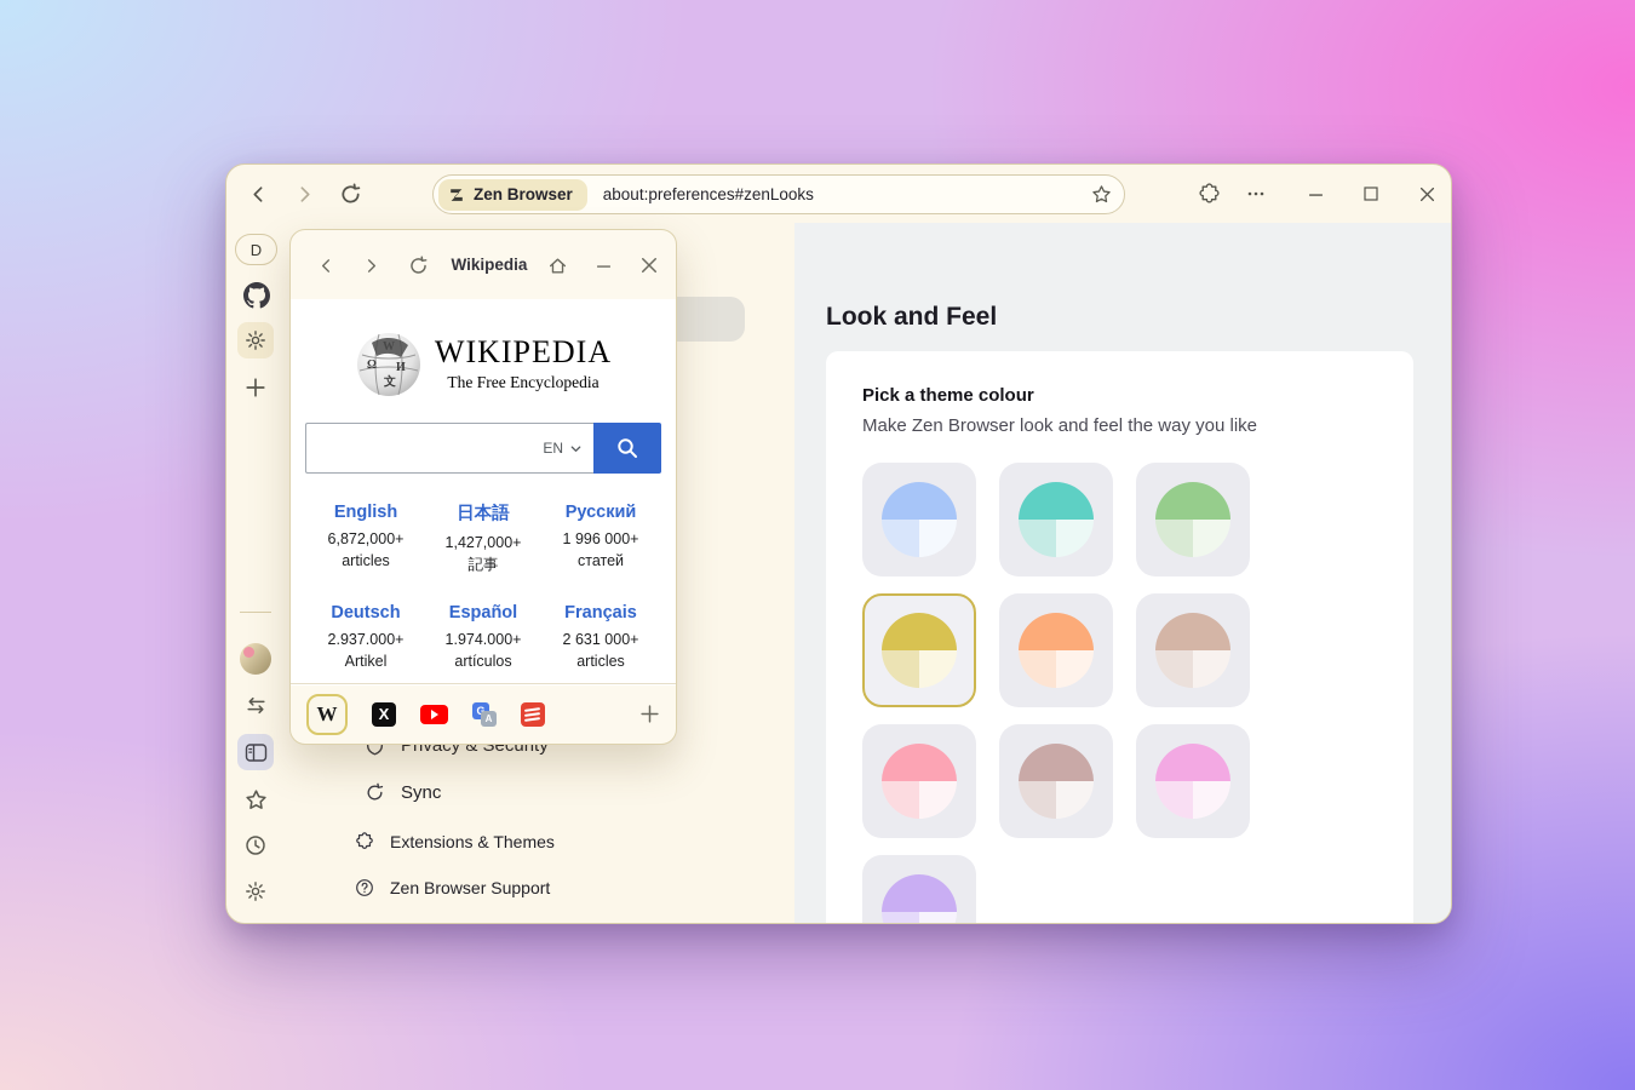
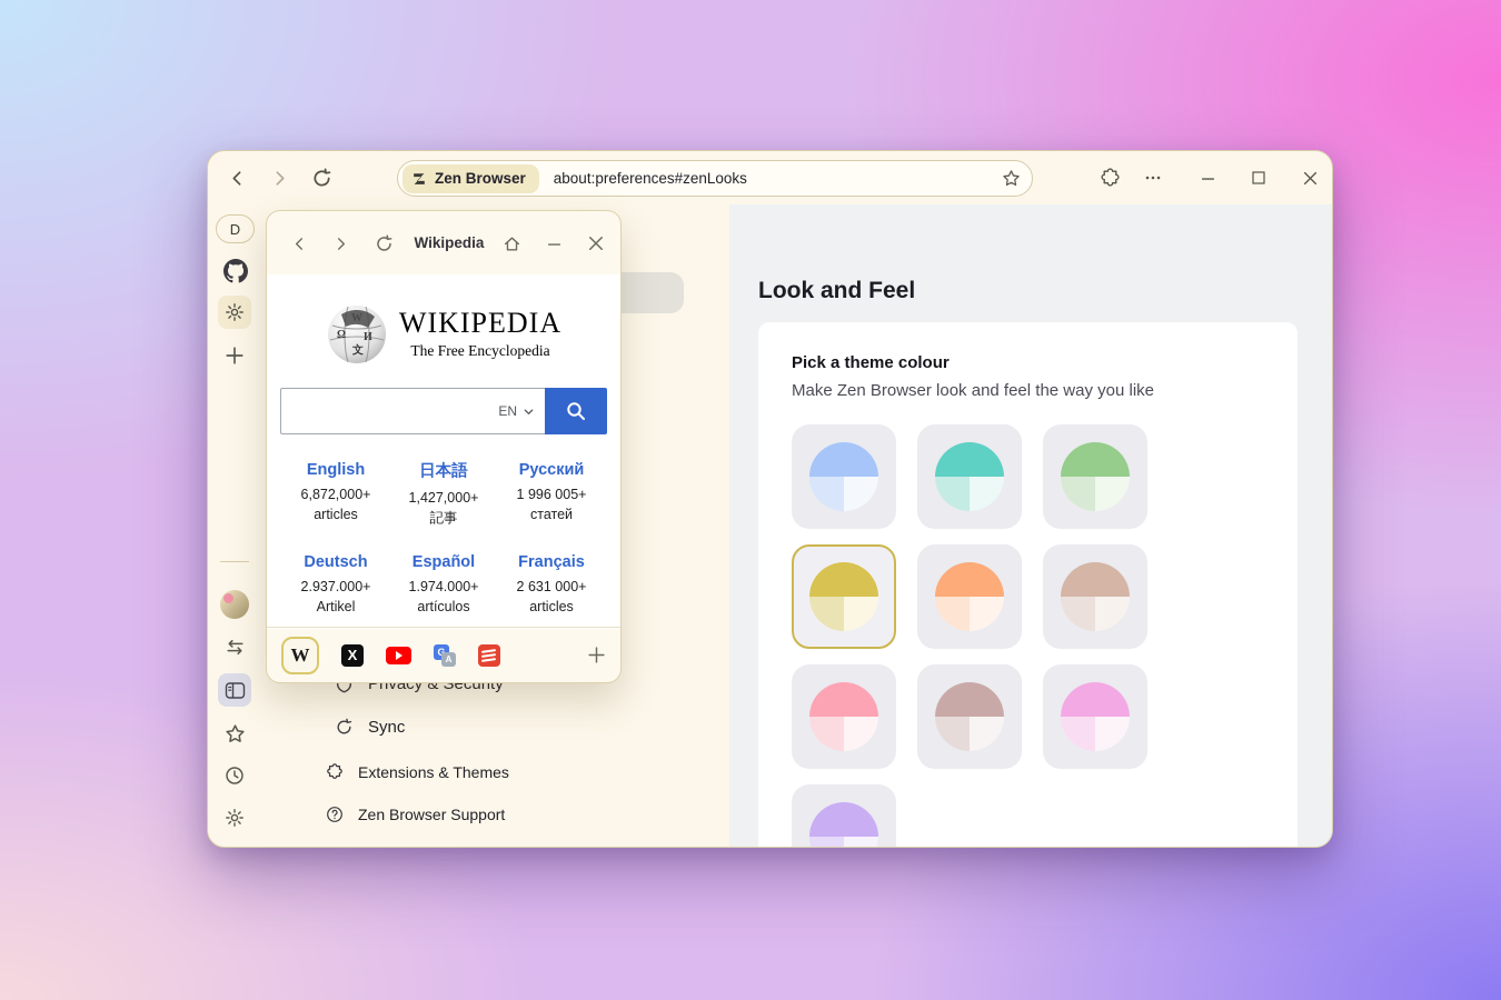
  Zen Browser
  about:preferences#zenLooks
  D
  Privacy & Security
  Sync
  Extensions & Themes
  Zen Browser Support
  Look and Feel
  Pick a theme colour
  Make Zen Browser look and feel the way you like
  Wikipedia
  W
  Ω
  И
  文
  WIKIPEDIA
  The Free Encyclopedia
  EN
  English
  6,872,000+
  articles
  日本語
  1,427,000+
  記事
  Русский
- 1 996 000+
+ 1 996 005+
  статей
  Deutsch
  2.937.000+
  Artikel
  Español
  1.974.000+
  artículos
  Français
  2 631 000+
  articles
  W
  X
  G
  A
